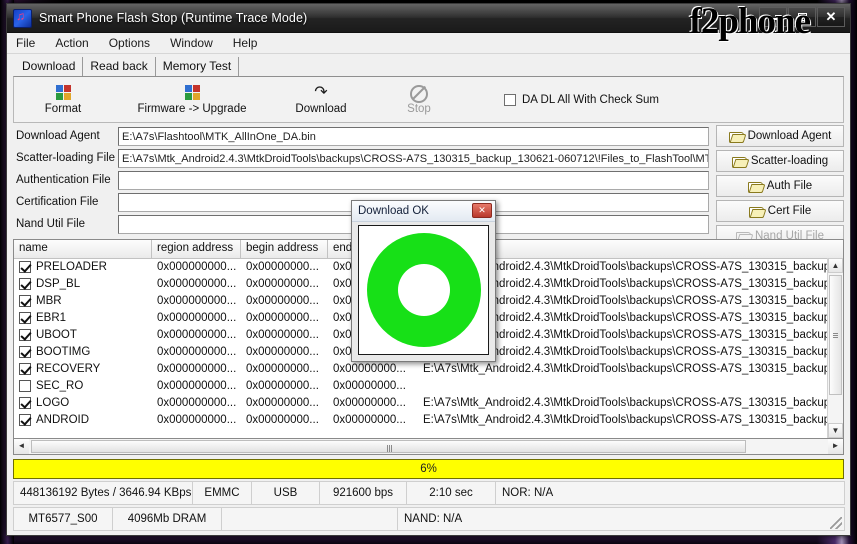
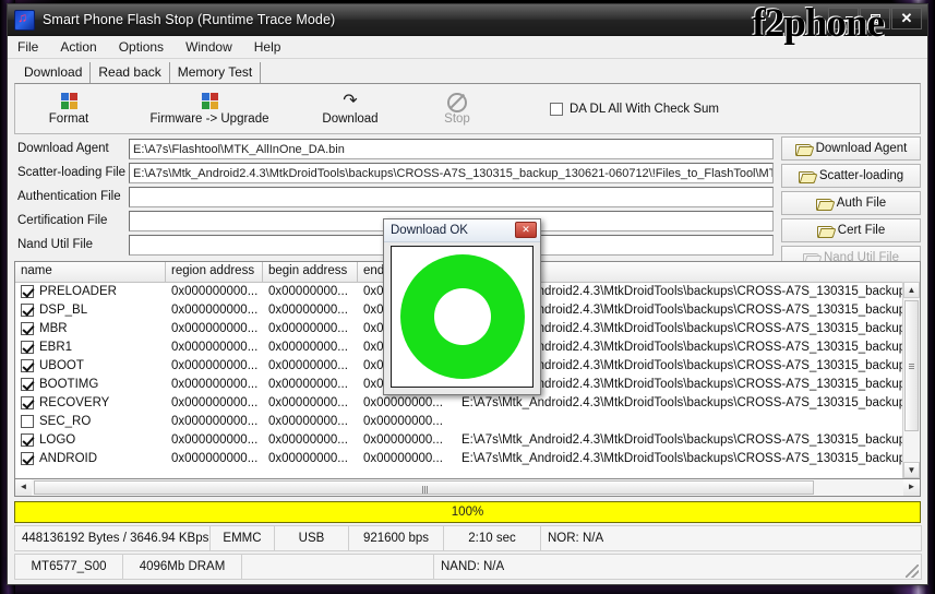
  Smart Phone Flash Stop (Runtime Trace Mode)
  ✕
  File
  Action
  Options
  Window
  Help
  Download
  Read back
  Memory Test
  Format
  Firmware -> Upgrade
  ↷
  Download
  Stop
  DA DL All With Check Sum
  f2phone
  Download Agent
  E:\A7s\Flashtool\MTK_AllInOne_DA.bin
  Scatter-loading File
  E:\A7s\Mtk_Android2.4.3\MtkDroidTools\backups\CROSS-A7S_130315_backup_130621-060712\!Files_to_FlashTool\MT
  Authentication File
  Certification File
  Nand Util File
  Download Agent
  Scatter-loading
  Auth File
  Cert File
  Nand Util File
  name
  region address
  begin address
  PRELOADER
  0x000000000...
  0x00000000...
  droid2.4.3\MtkDroidTools\backups\CROSS-A7S_130315_backu
  DSP_BL
  0x000000000...
  0x00000000...
  droid2.4.3\MtkDroidTools\backups\CROSS-A7S_130315_backu
  MBR
  0x000000000...
  0x00000000...
  droid2.4.3\MtkDroidTools\backups\CROSS-A7S_130315_backu
  EBR1
  0x000000000...
  0x00000000...
  droid2.4.3\MtkDroidTools\backups\CROSS-A7S_130315_backu
  UBOOT
  0x000000000...
  0x00000000...
  droid2.4.3\MtkDroidTools\backups\CROSS-A7S_130315_backu
  BOOTIMG
  0x000000000...
  0x00000000...
  droid2.4.3\MtkDroidTools\backups\CROSS-A7S_130315_backu
  RECOVERY
  0x000000000...
  0x00000000...
  0x00000000...
  E:\A7s\Mtk_Android2.4.3\MtkDroidTools\backups\CROSS-A7S_130315_backu
  SEC_RO
  0x000000000...
  0x00000000...
  0x00000000...
  LOGO
  0x000000000...
  0x00000000...
  0x00000000...
  E:\A7s\Mtk_Android2.4.3\MtkDroidTools\backups\CROSS-A7S_130315_backu
  ANDROID
  0x000000000...
  0x00000000...
  0x00000000...
  E:\A7s\Mtk_Android2.4.3\MtkDroidTools\backups\CROSS-A7S_130315_backu
  ▲
  ▼
  ◄
  ►
- 6%
+ 100%
  448136192 Bytes / 3646.94 KBps
  EMMC
  USB
  921600 bps
  2:10 sec
  NOR: N/A
  MT6577_S00
  4096Mb DRAM
  NAND: N/A
  Download OK
  ✕
